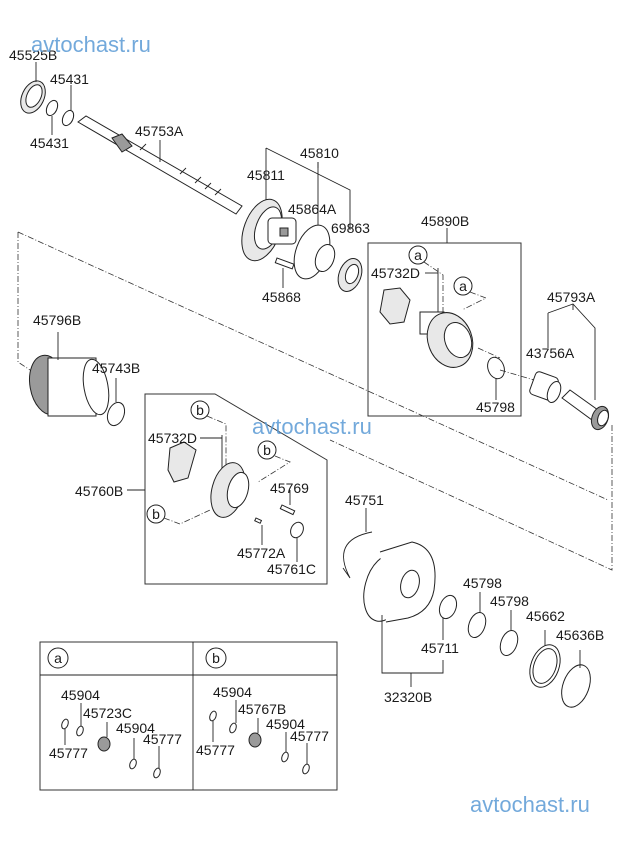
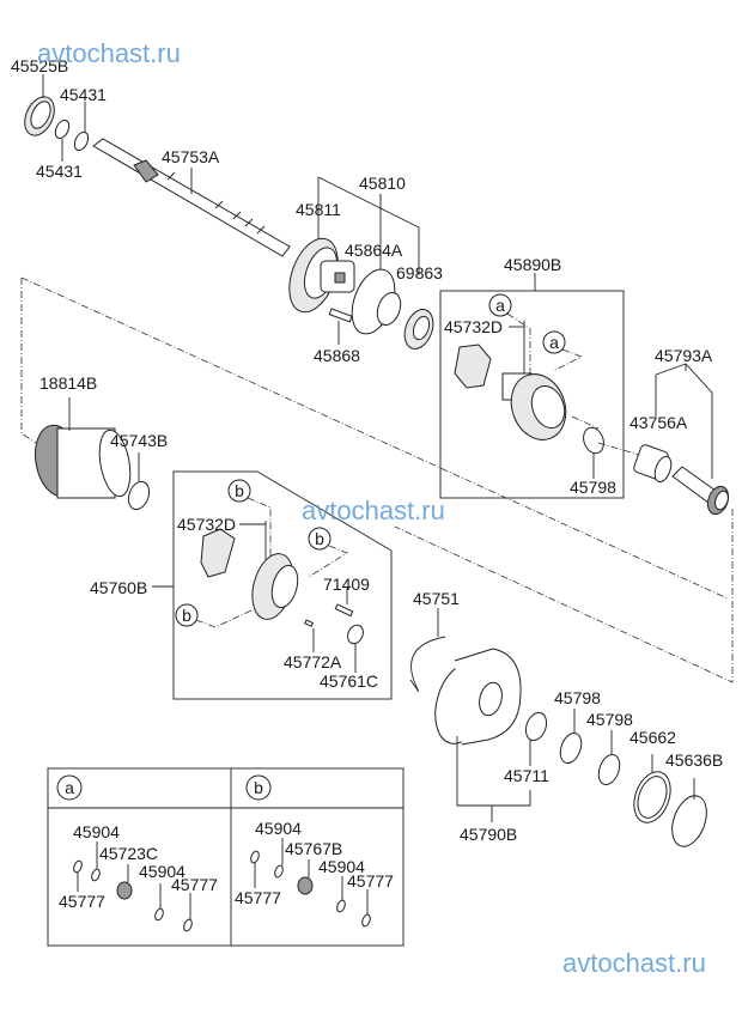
  a
  a
  b
  b
  b
  a
  b
  45525B
  45431
  45431
  45753A
  45810
  45811
  45864A
  69863
  45868
  45890B
  45732D
  45793A
  43756A
  45798
- 45796B
+ 18814B
  45743B
  45732D
  45760B
- 45769
+ 71409
  45772A
  45761C
  45751
  45798
  45798
  45662
  45636B
  45711
- 32320B
+ 45790B
  45904
  45723C
  45904
  45777
  45777
  45904
  45767B
  45904
  45777
  45777
  avtochast.ru
  avtochast.ru
  avtochast.ru
